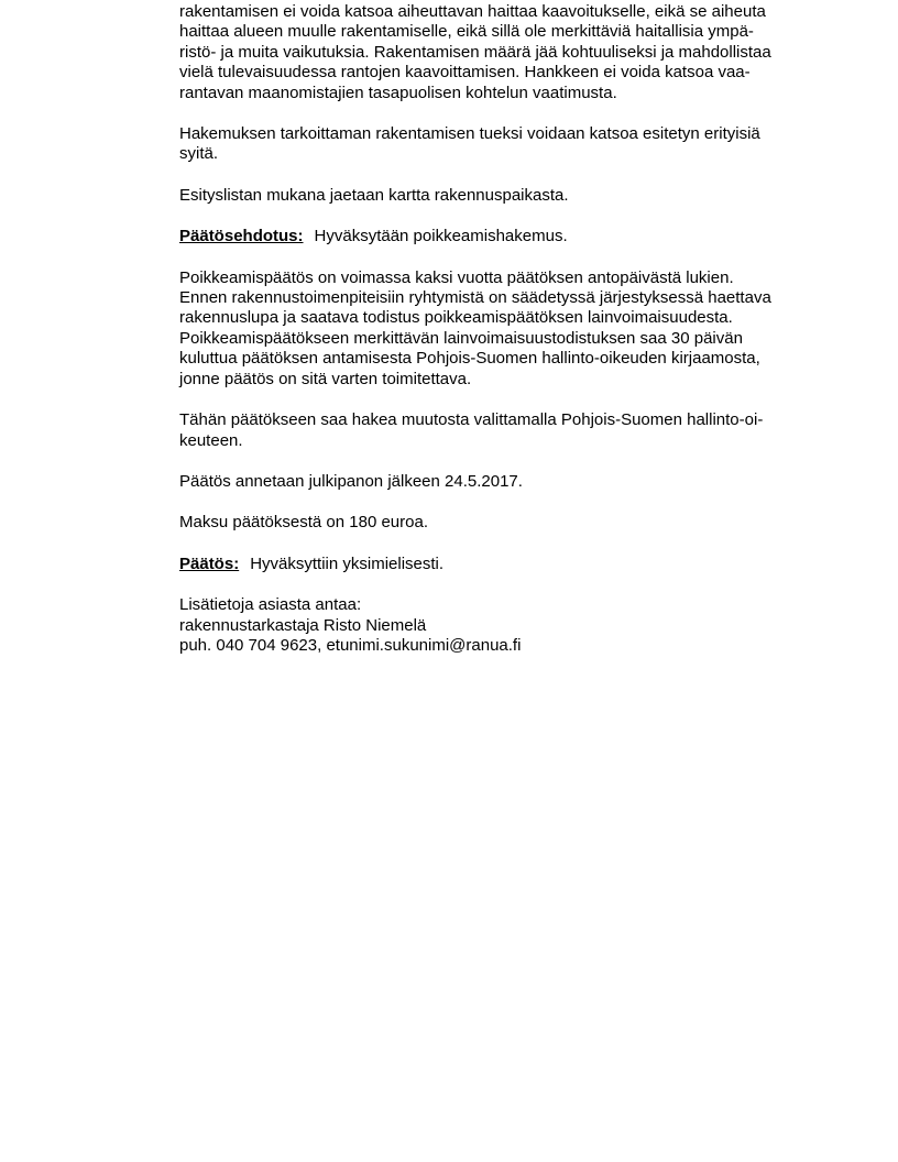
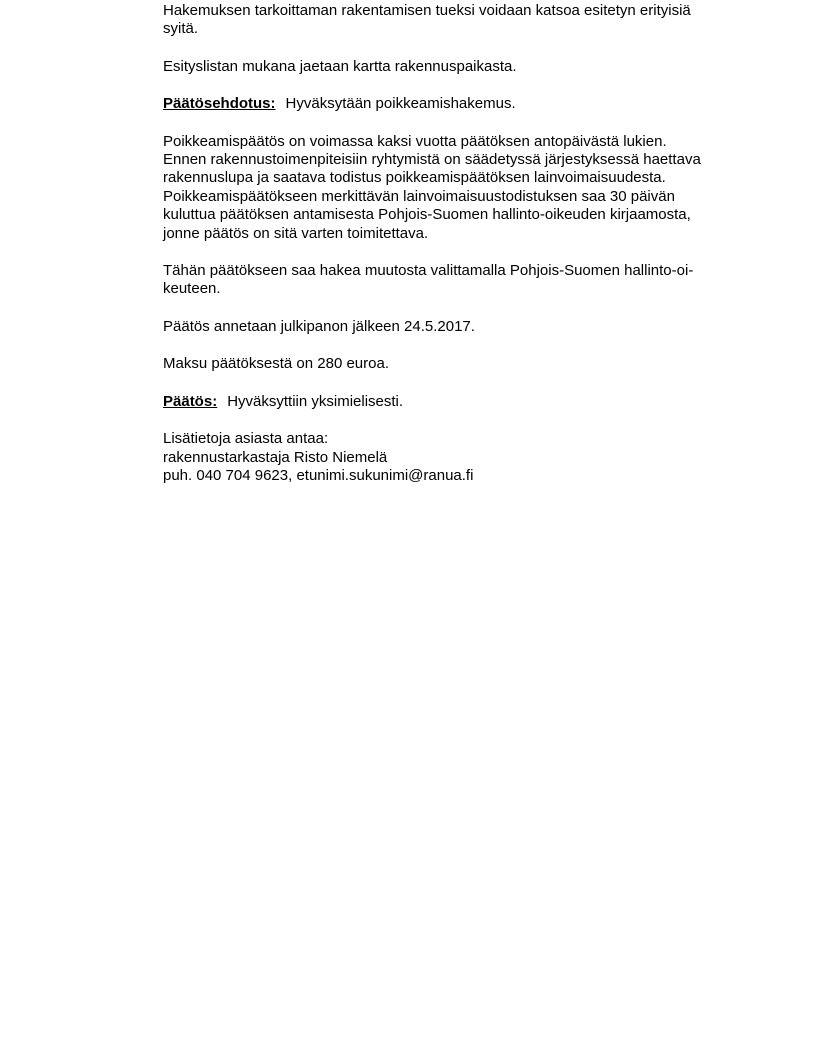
- rakentamisen ei voida katsoa aiheuttavan haittaa kaavoitukselle, eikä se aiheuta
- haittaa alueen muulle rakentamiselle, eikä sillä ole merkittäviä haitallisia ympä-
- ristö- ja muita vaikutuksia. Rakentamisen määrä jää kohtuuliseksi ja mahdollistaa
- vielä tulevaisuudessa rantojen kaavoittamisen. Hankkeen ei voida katsoa vaa-
- rantavan maanomistajien tasapuolisen kohtelun vaatimusta.
  Hakemuksen tarkoittaman rakentamisen tueksi voidaan katsoa esitetyn erityisiä
  syitä.
  Esityslistan mukana jaetaan kartta rakennuspaikasta.
  Päätösehdotus: Hyväksytään poikkeamishakemus.
  Poikkeamispäätös on voimassa kaksi vuotta päätöksen antopäivästä lukien.
  Ennen rakennustoimenpiteisiin ryhtymistä on säädetyssä järjestyksessä haettava
  rakennuslupa ja saatava todistus poikkeamispäätöksen lainvoimaisuudesta.
  Poikkeamispäätökseen merkittävän lainvoimaisuustodistuksen saa 30 päivän
  kuluttua päätöksen antamisesta Pohjois-Suomen hallinto-oikeuden kirjaamosta,
  jonne päätös on sitä varten toimitettava.
  Tähän päätökseen saa hakea muutosta valittamalla Pohjois-Suomen hallinto-oi-
  keuteen.
  Päätös annetaan julkipanon jälkeen 24.5.2017.
- Maksu päätöksestä on 180 euroa.
+ Maksu päätöksestä on 280 euroa.
  Päätös: Hyväksyttiin yksimielisesti.
  Lisätietoja asiasta antaa:
  rakennustarkastaja Risto Niemelä
  puh. 040 704 9623, etunimi.sukunimi@ranua.fi
